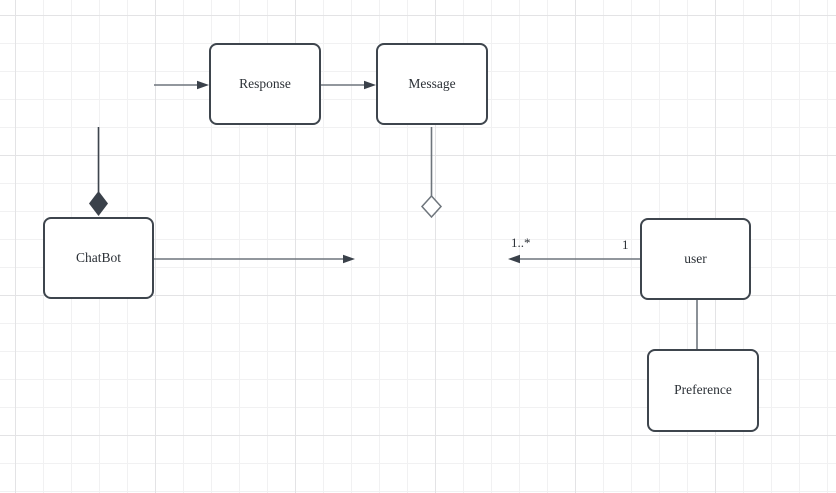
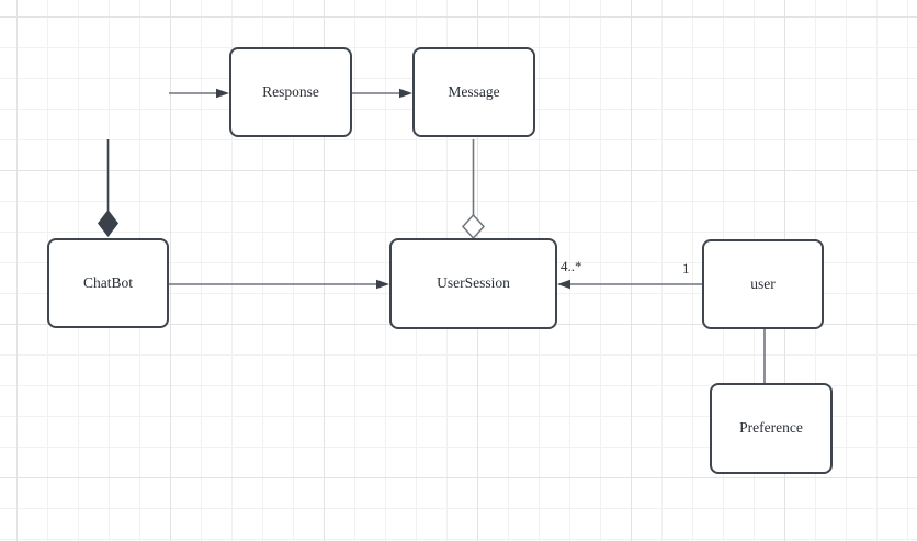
  Response
  Message
  ChatBot
+ UserSession
  user
  Preference
- 1..*
+ 4..*
  1
